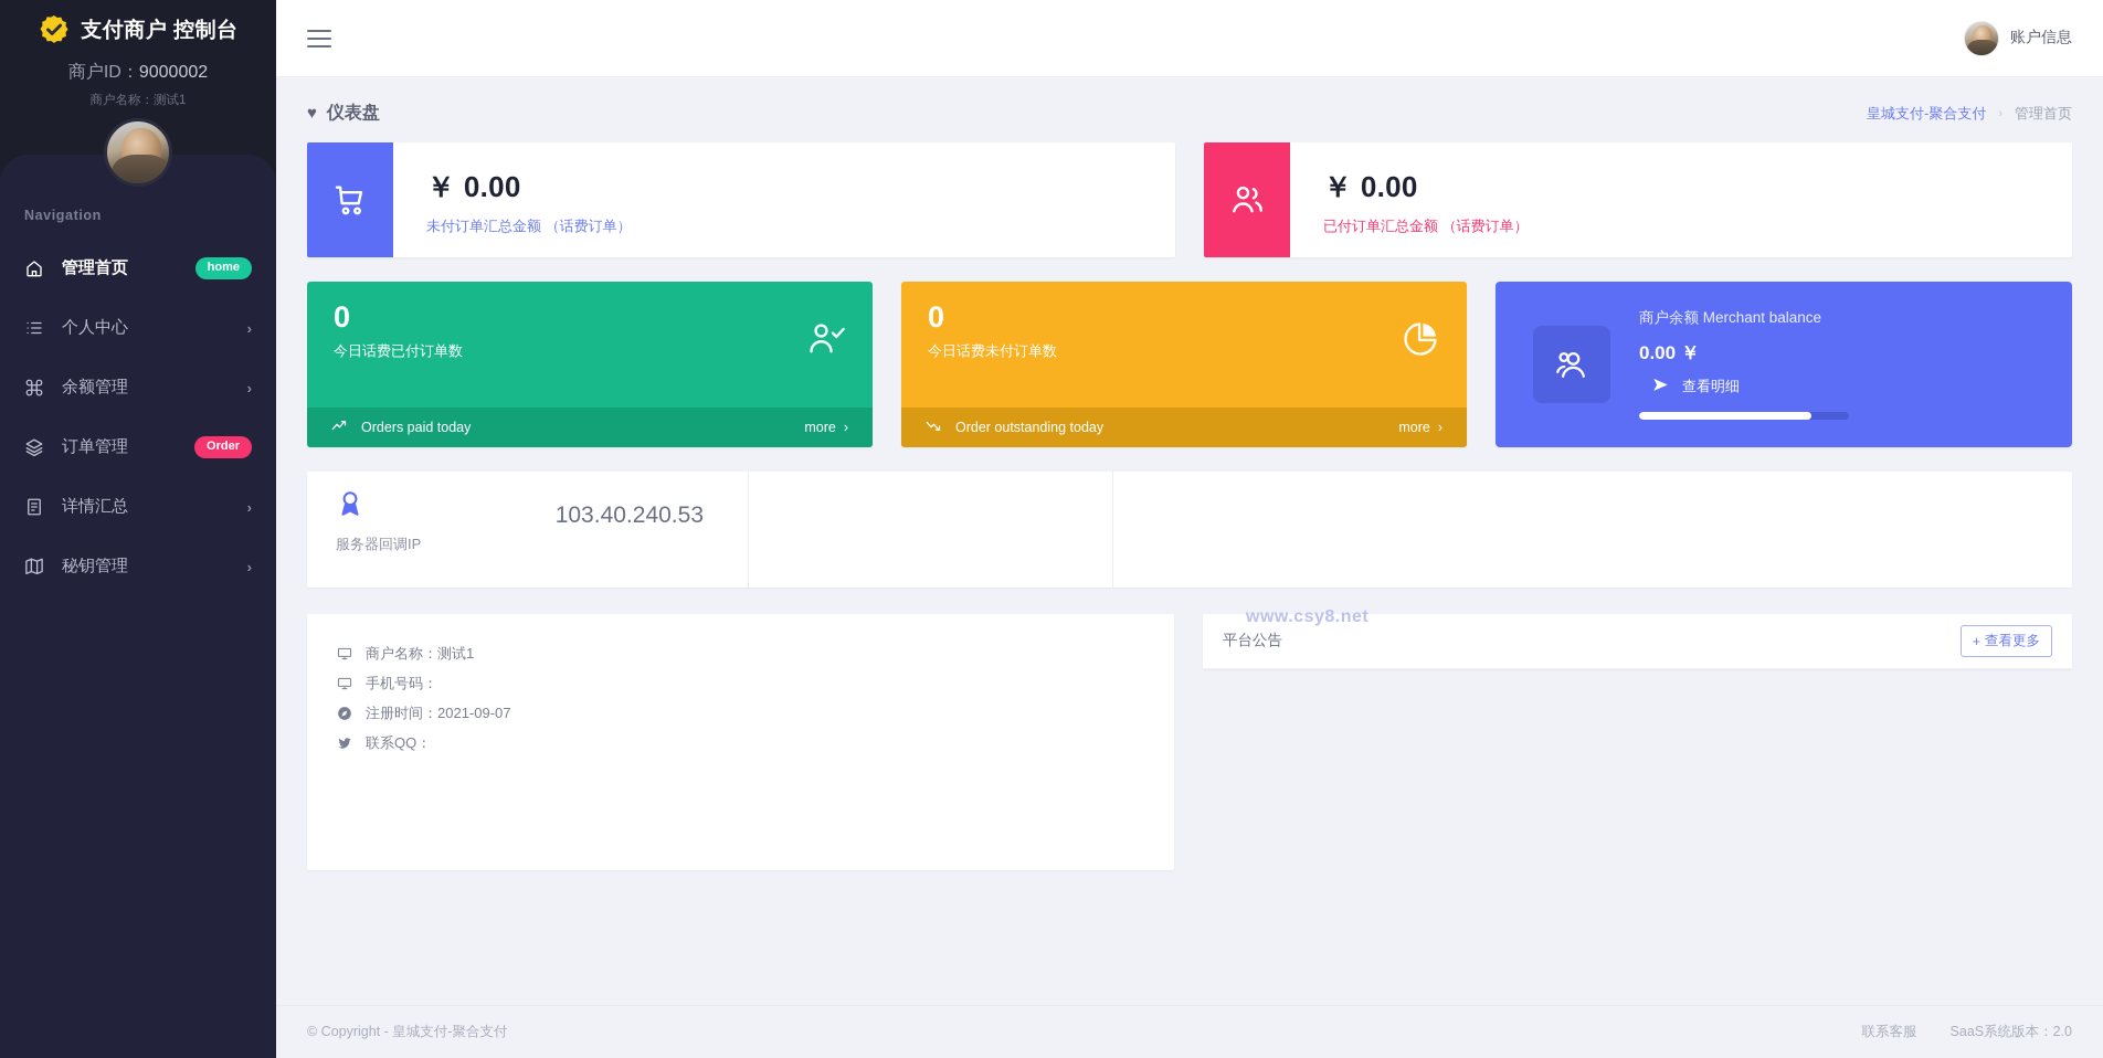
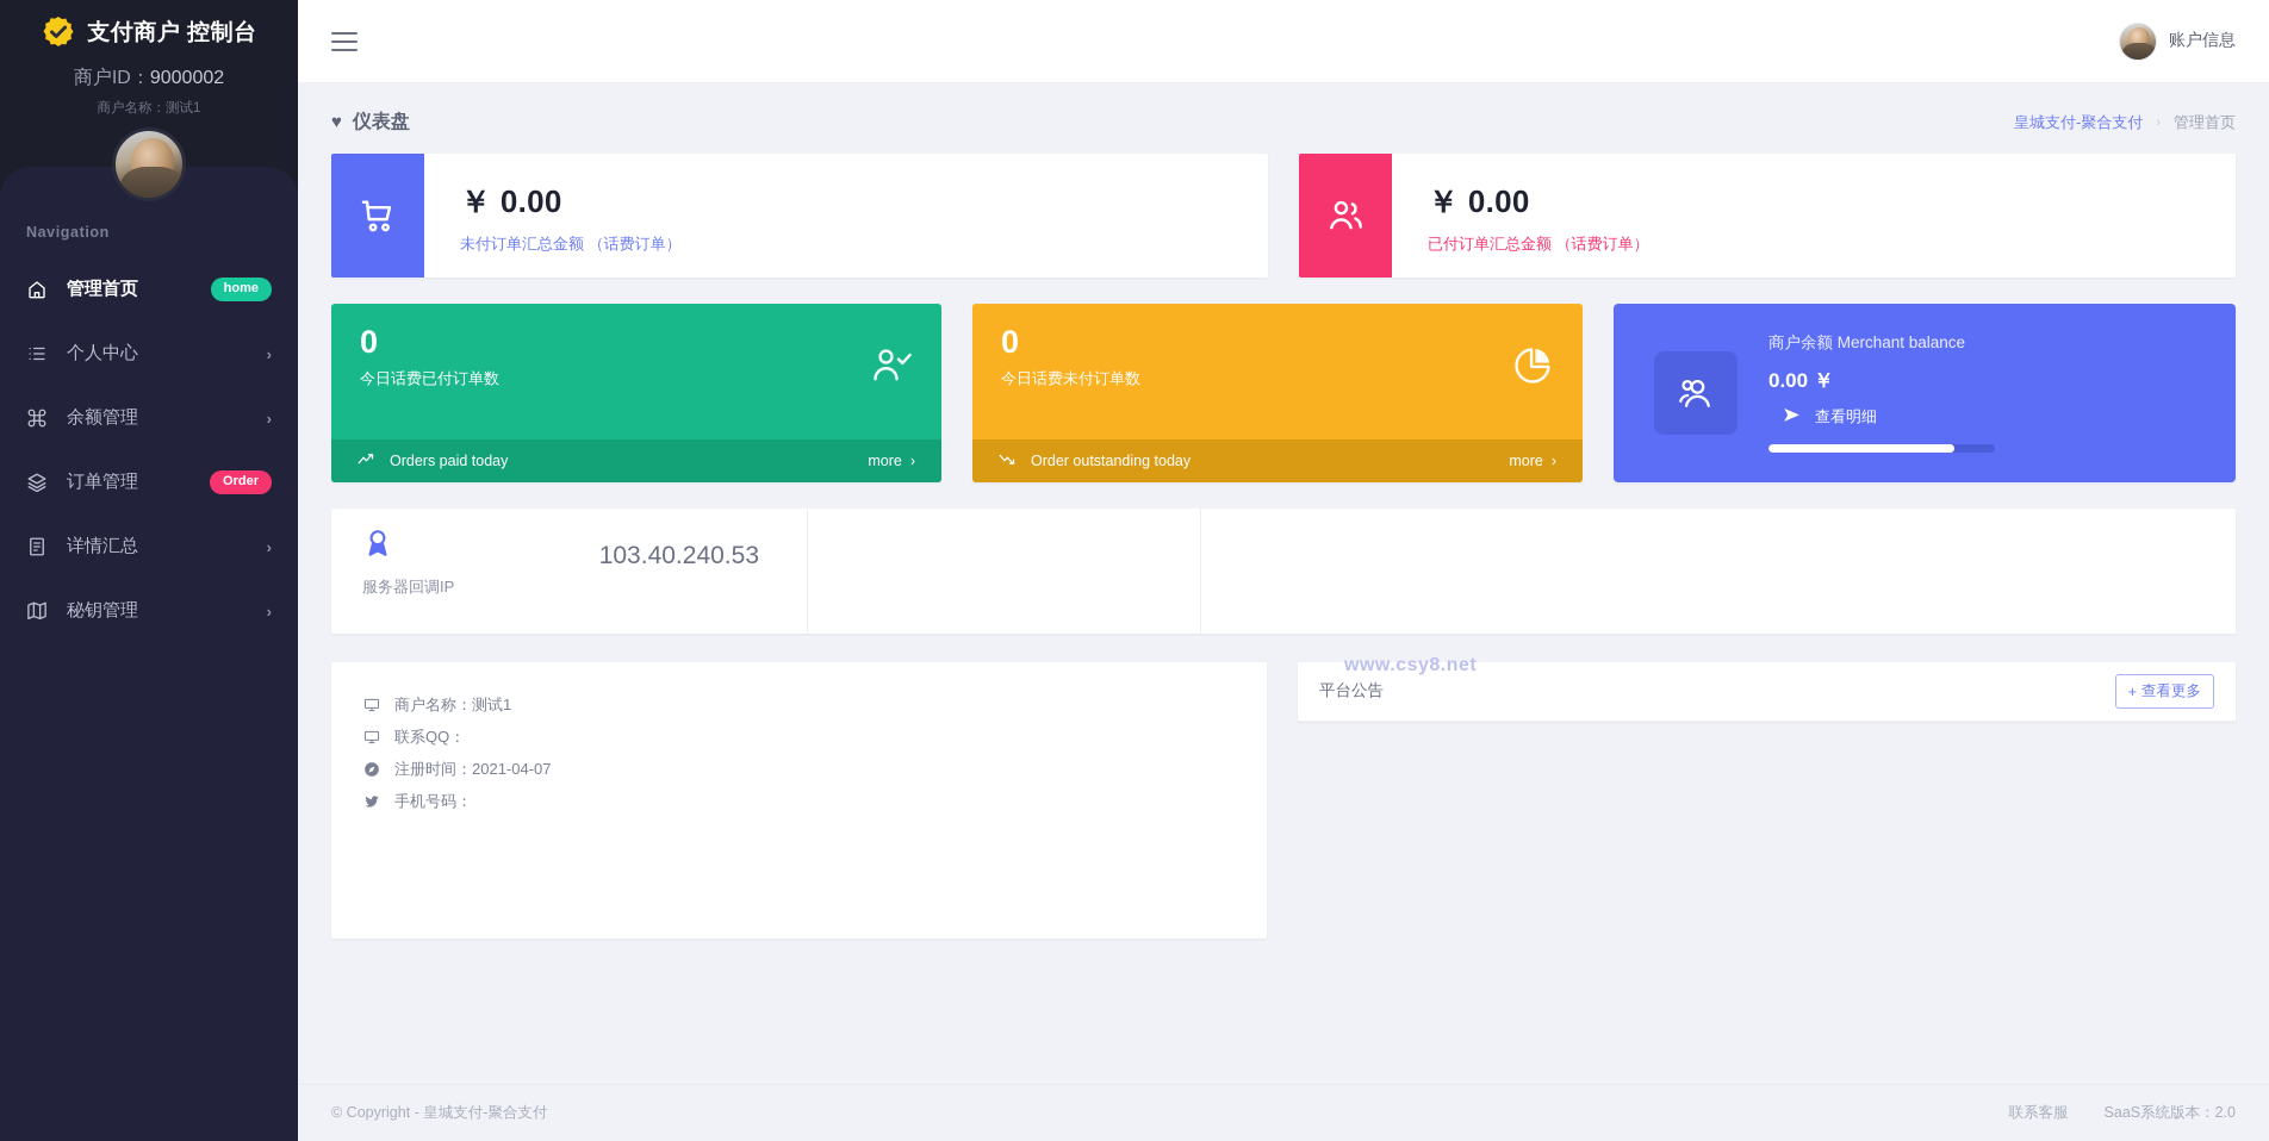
  支付商户 控制台
  商户ID：9000002
  商户名称：测试1
  Navigation
  管理首页
  home
  个人中心
  ›
  余额管理
  ›
  订单管理
  Order
  详情汇总
  ›
  秘钥管理
  ›
  账户信息
  ♥
  仪表盘
  皇城支付-聚合支付
  ›
  管理首页
  ￥ 0.00
  未付订单汇总金额 （话费订单）
  ￥ 0.00
  已付订单汇总金额 （话费订单）
  0
  今日话费已付订单数
  Orders paid today
  more
  ›
  0
  今日话费未付订单数
  Order outstanding today
  more
  ›
  商户余额 Merchant balance
  0.00 ￥
  查看明细
  103.40.240.53
  服务器回调IP
  www.csy8.net
  商户名称：测试1
- 手机号码：
+ 联系QQ：
- 注册时间：2021-09-07
+ 注册时间：2021-04-07
- 联系QQ：
+ 手机号码：
  平台公告
  +
  查看更多
  © Copyright - 皇城支付-聚合支付
  联系客服
  SaaS系统版本：2.0
